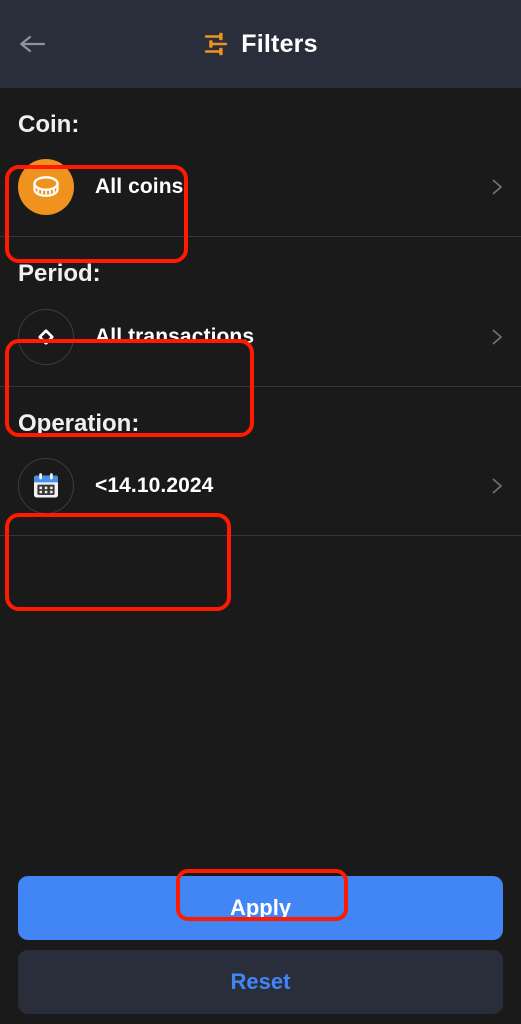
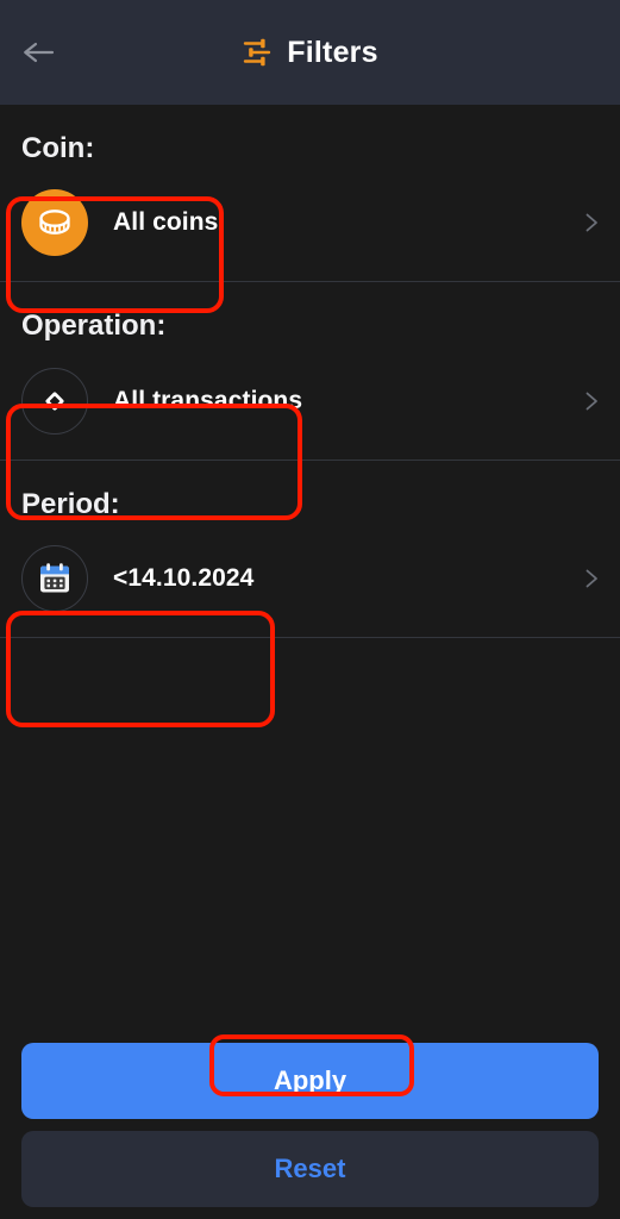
  Filters
  Coin:
  All coins
- Period:
+ Operation:
  All transactions
- Operation:
+ Period:
  <14.10.2024
  Apply
  Reset
